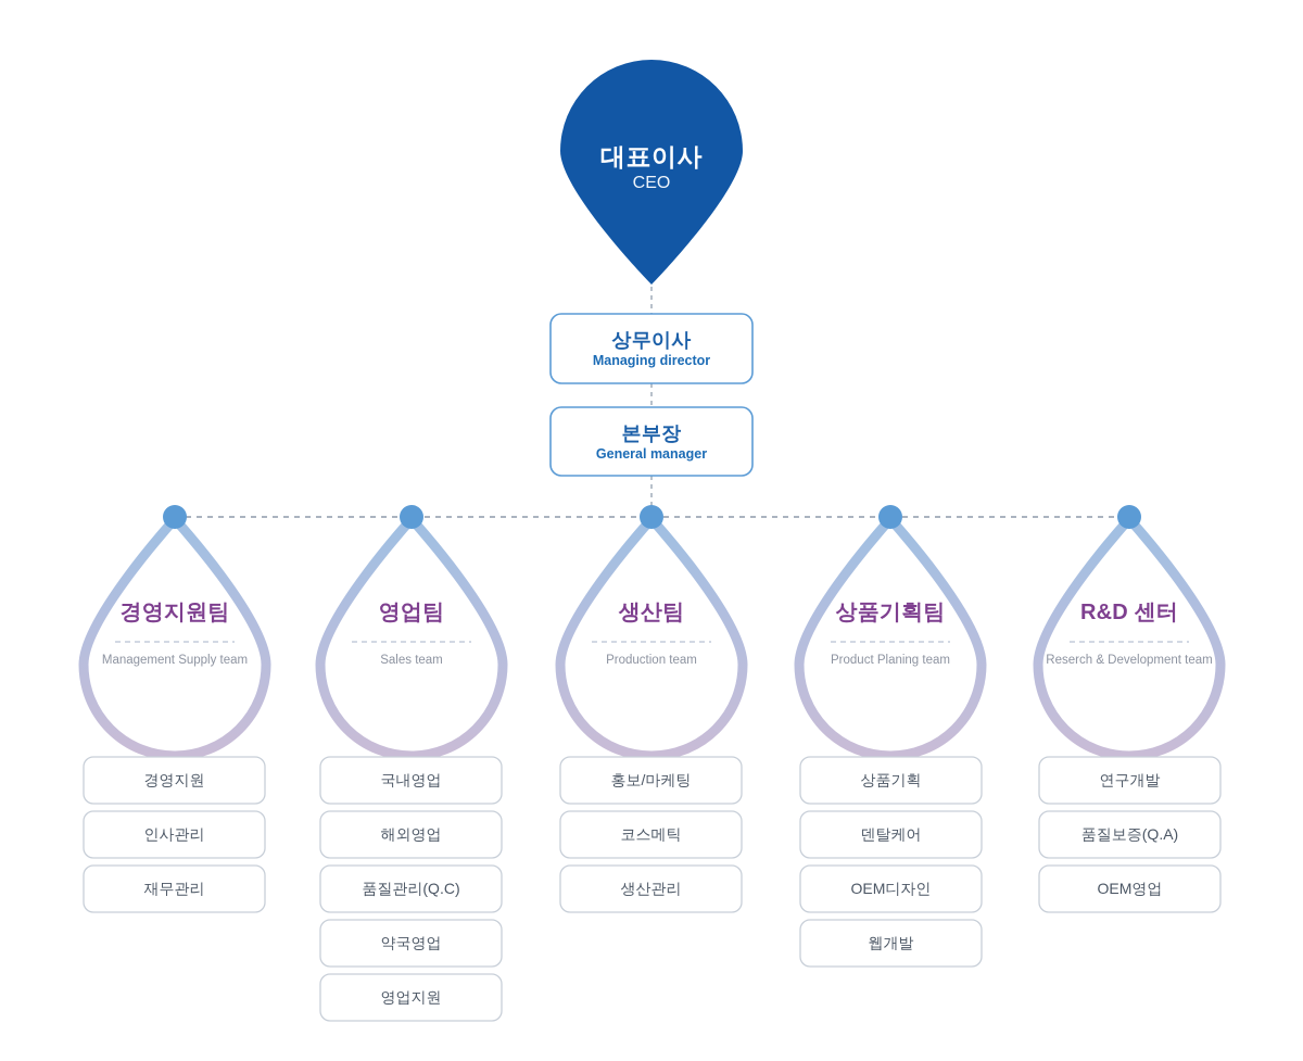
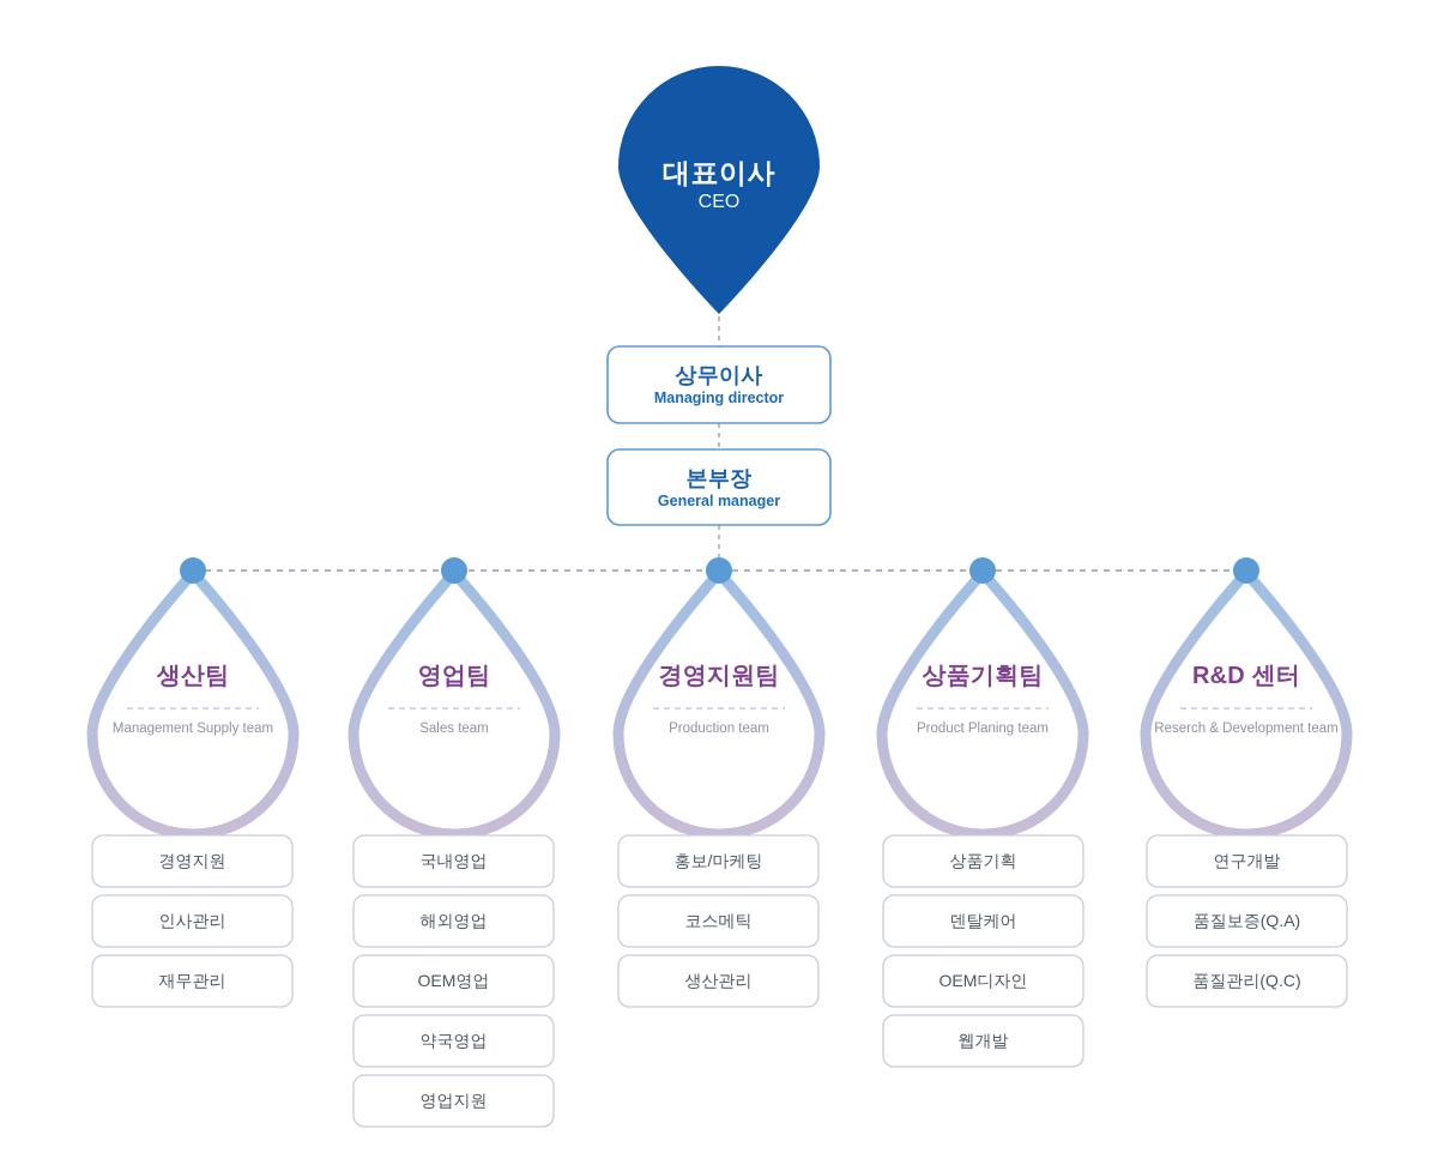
  대표이사
  CEO
  상무이사
  Managing director
  본부장
  General manager
- 경영지원팀
+ 생산팀
  Management Supply team
  영업팀
  Sales team
- 생산팀
+ 경영지원팀
  Production team
  상품기획팀
  Product Planing team
  R&D 센터
  Reserch & Development team
  경영지원
  인사관리
  재무관리
  국내영업
  해외영업
- 품질관리(Q.C)
+ OEM영업
  약국영업
  영업지원
  홍보/마케팅
  코스메틱
  생산관리
  상품기획
  덴탈케어
  OEM디자인
  웹개발
  연구개발
  품질보증(Q.A)
- OEM영업
+ 품질관리(Q.C)
